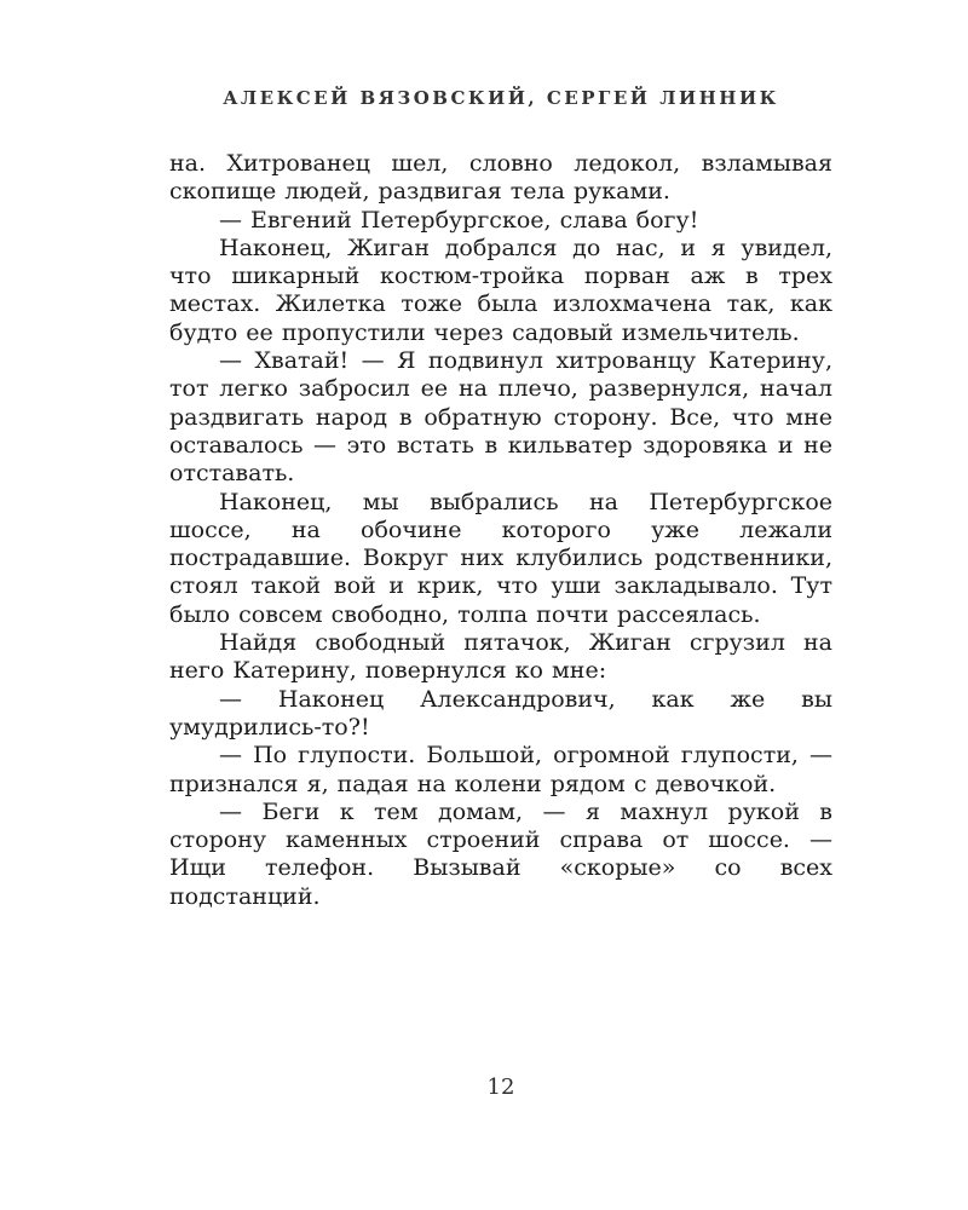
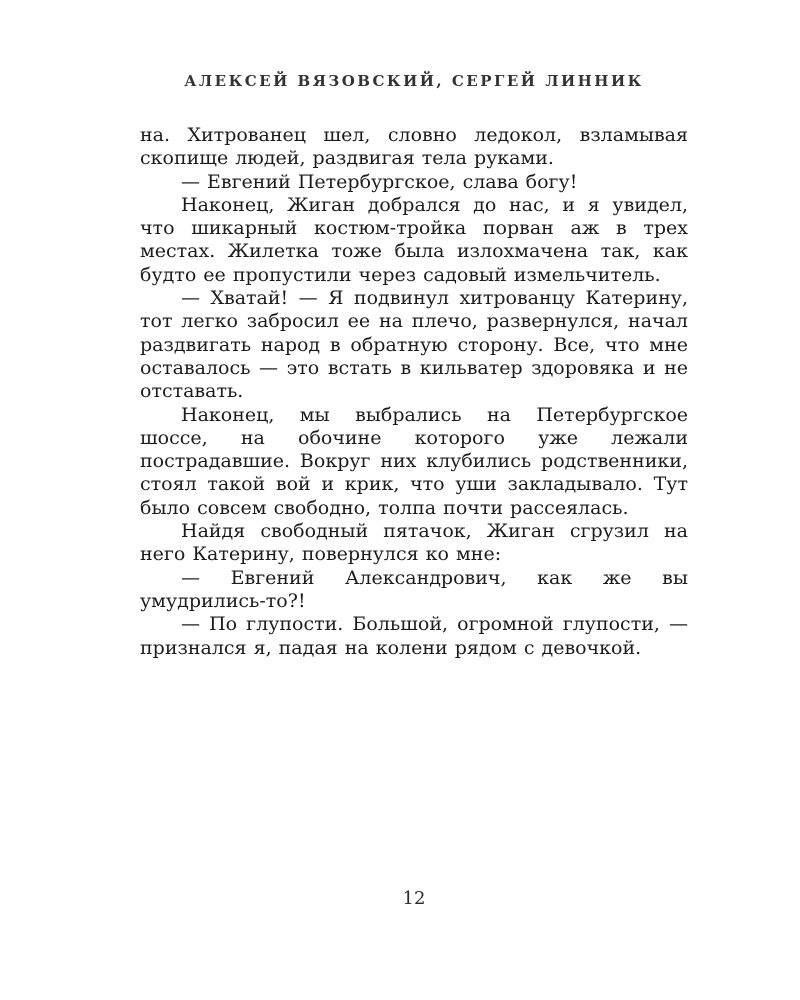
  АЛЕКСЕЙ ВЯЗОВСКИЙ, СЕРГЕЙ ЛИННИК
  на. Хитрованец шел, словно ледокол, взламывая скопище людей, раздвигая тела руками.
  — Евгений Петербургское, слава богу!
  Наконец, Жиган добрался до нас, и я увидел, что шикарный костюм-тройка порван аж в трех местах. Жилетка тоже была излохмачена так, как будто ее пропустили через садовый измельчитель.
  — Хватай! — Я подвинул хитрованцу Катерину, тот легко забросил ее на плечо, развернулся, начал раздвигать народ в обратную сторону. Все, что мне оставалось — это встать в кильватер здоровяка и не отставать.
  Наконец, мы выбрались на Петербургское шоссе, на обочине которого уже лежали пострадавшие. Вокруг них клубились родственники, стоял такой вой и крик, что уши закладывало. Тут было совсем свободно, толпа почти рассеялась.
  Найдя свободный пятачок, Жиган сгрузил на него Катерину, повернулся ко мне:
- — Наконец Александрович, как же вы умудрились-то?!
+ — Евгений Александрович, как же вы умудрились-то?!
  — По глупости. Большой, огромной глупости, — признался я, падая на колени рядом с девочкой.
- — Беги к тем домам, — я махнул рукой в сторону каменных строений справа от шоссе. — Ищи телефон. Вызывай «скорые» со всех подстанций.
  12
